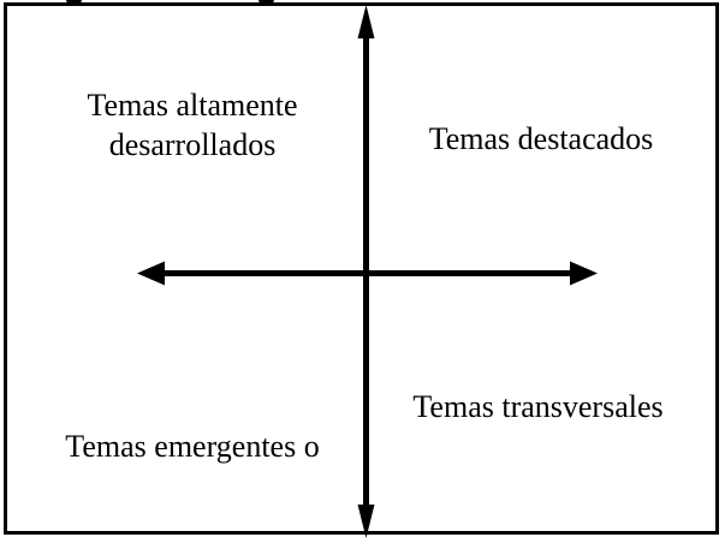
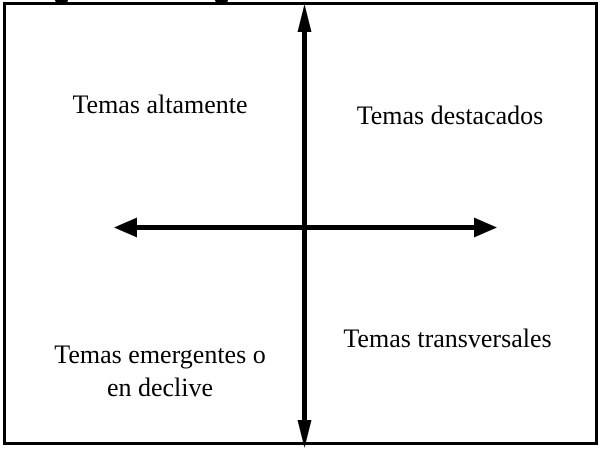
  Temas altamente
- desarrollados
  Temas destacados
  Temas emergentes o
+ en declive
  Temas transversales
